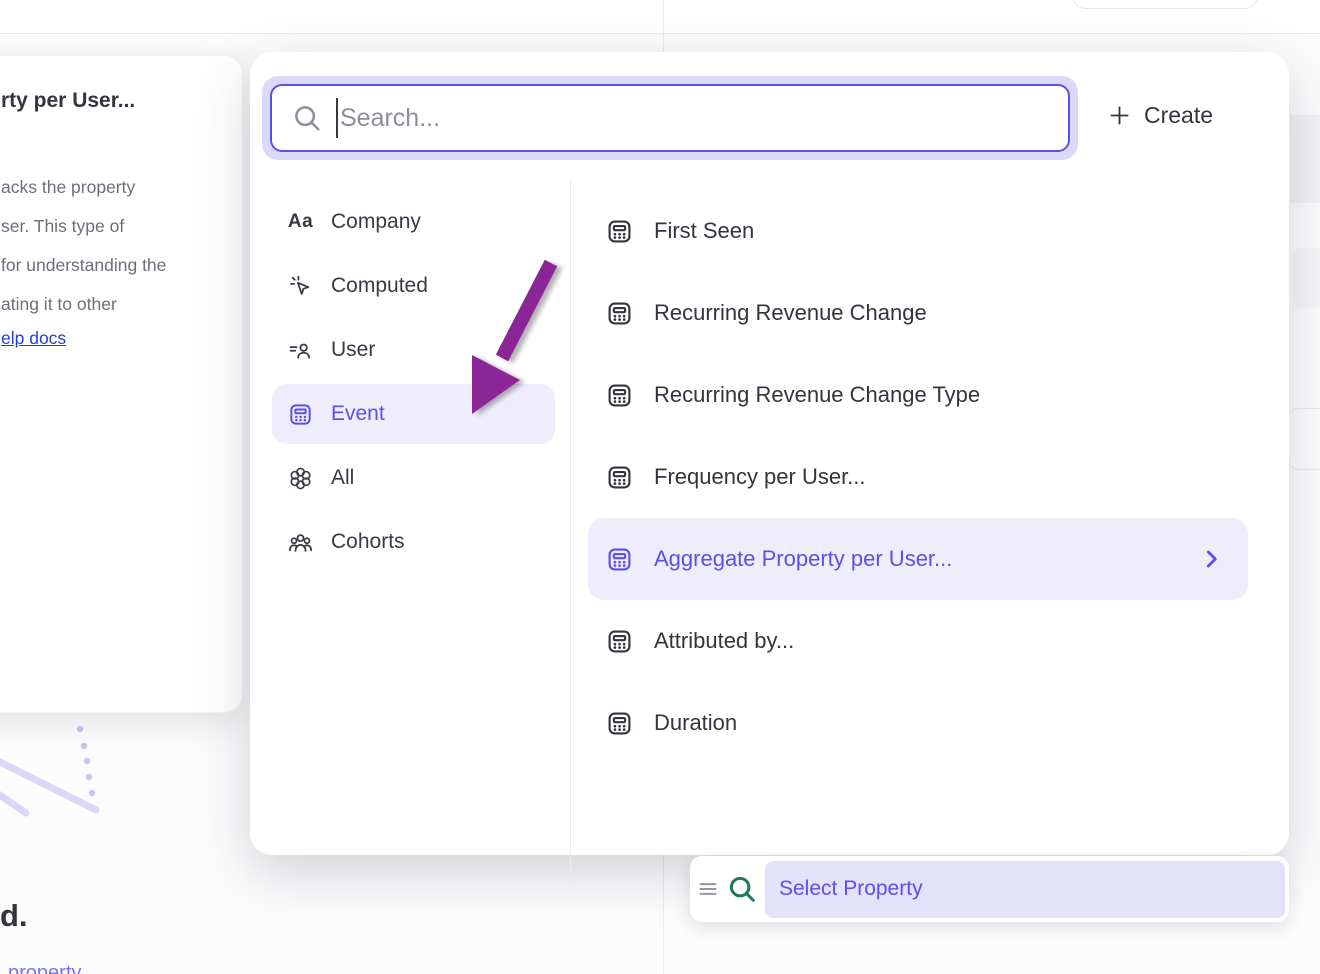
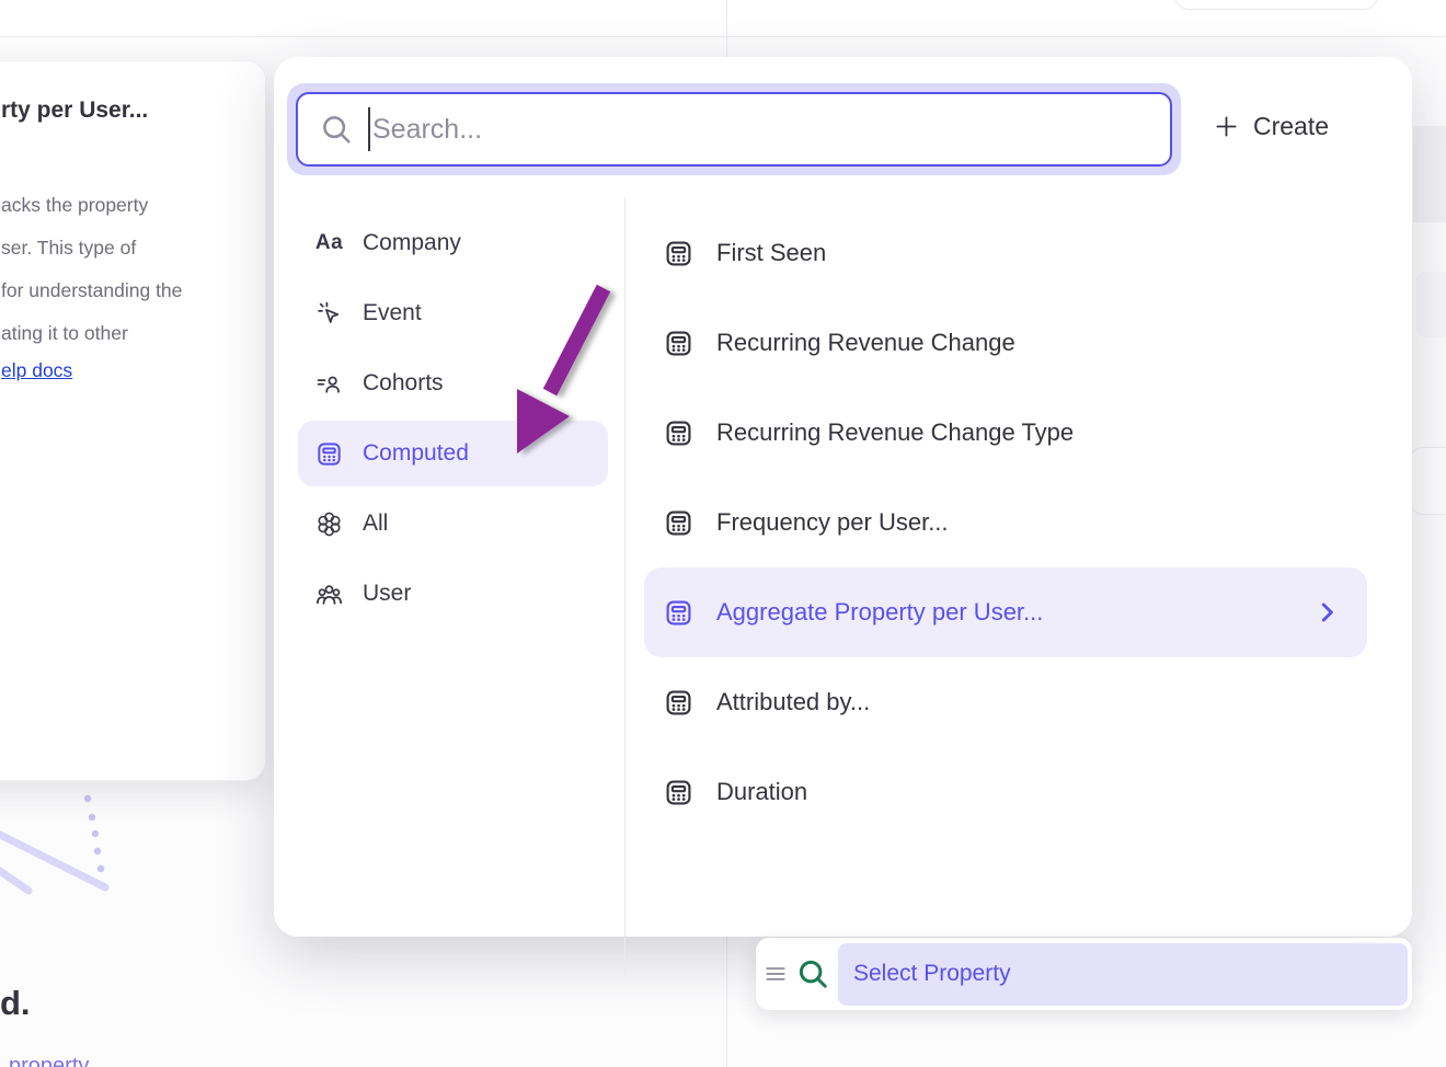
  d.
  property
  rty per User...
  acks the property
  ser. This type of
  for understanding the
  ating it to other
  elp docs
  Search...
  Create
  Aa
  Company
- Computed
+ Event
- User
+ Cohorts
- Event
+ Computed
  All
- Cohorts
+ User
  First Seen
  Recurring Revenue Change
  Recurring Revenue Change Type
  Frequency per User...
  Aggregate Property per User...
  Attributed by...
  Duration
  Select Property
